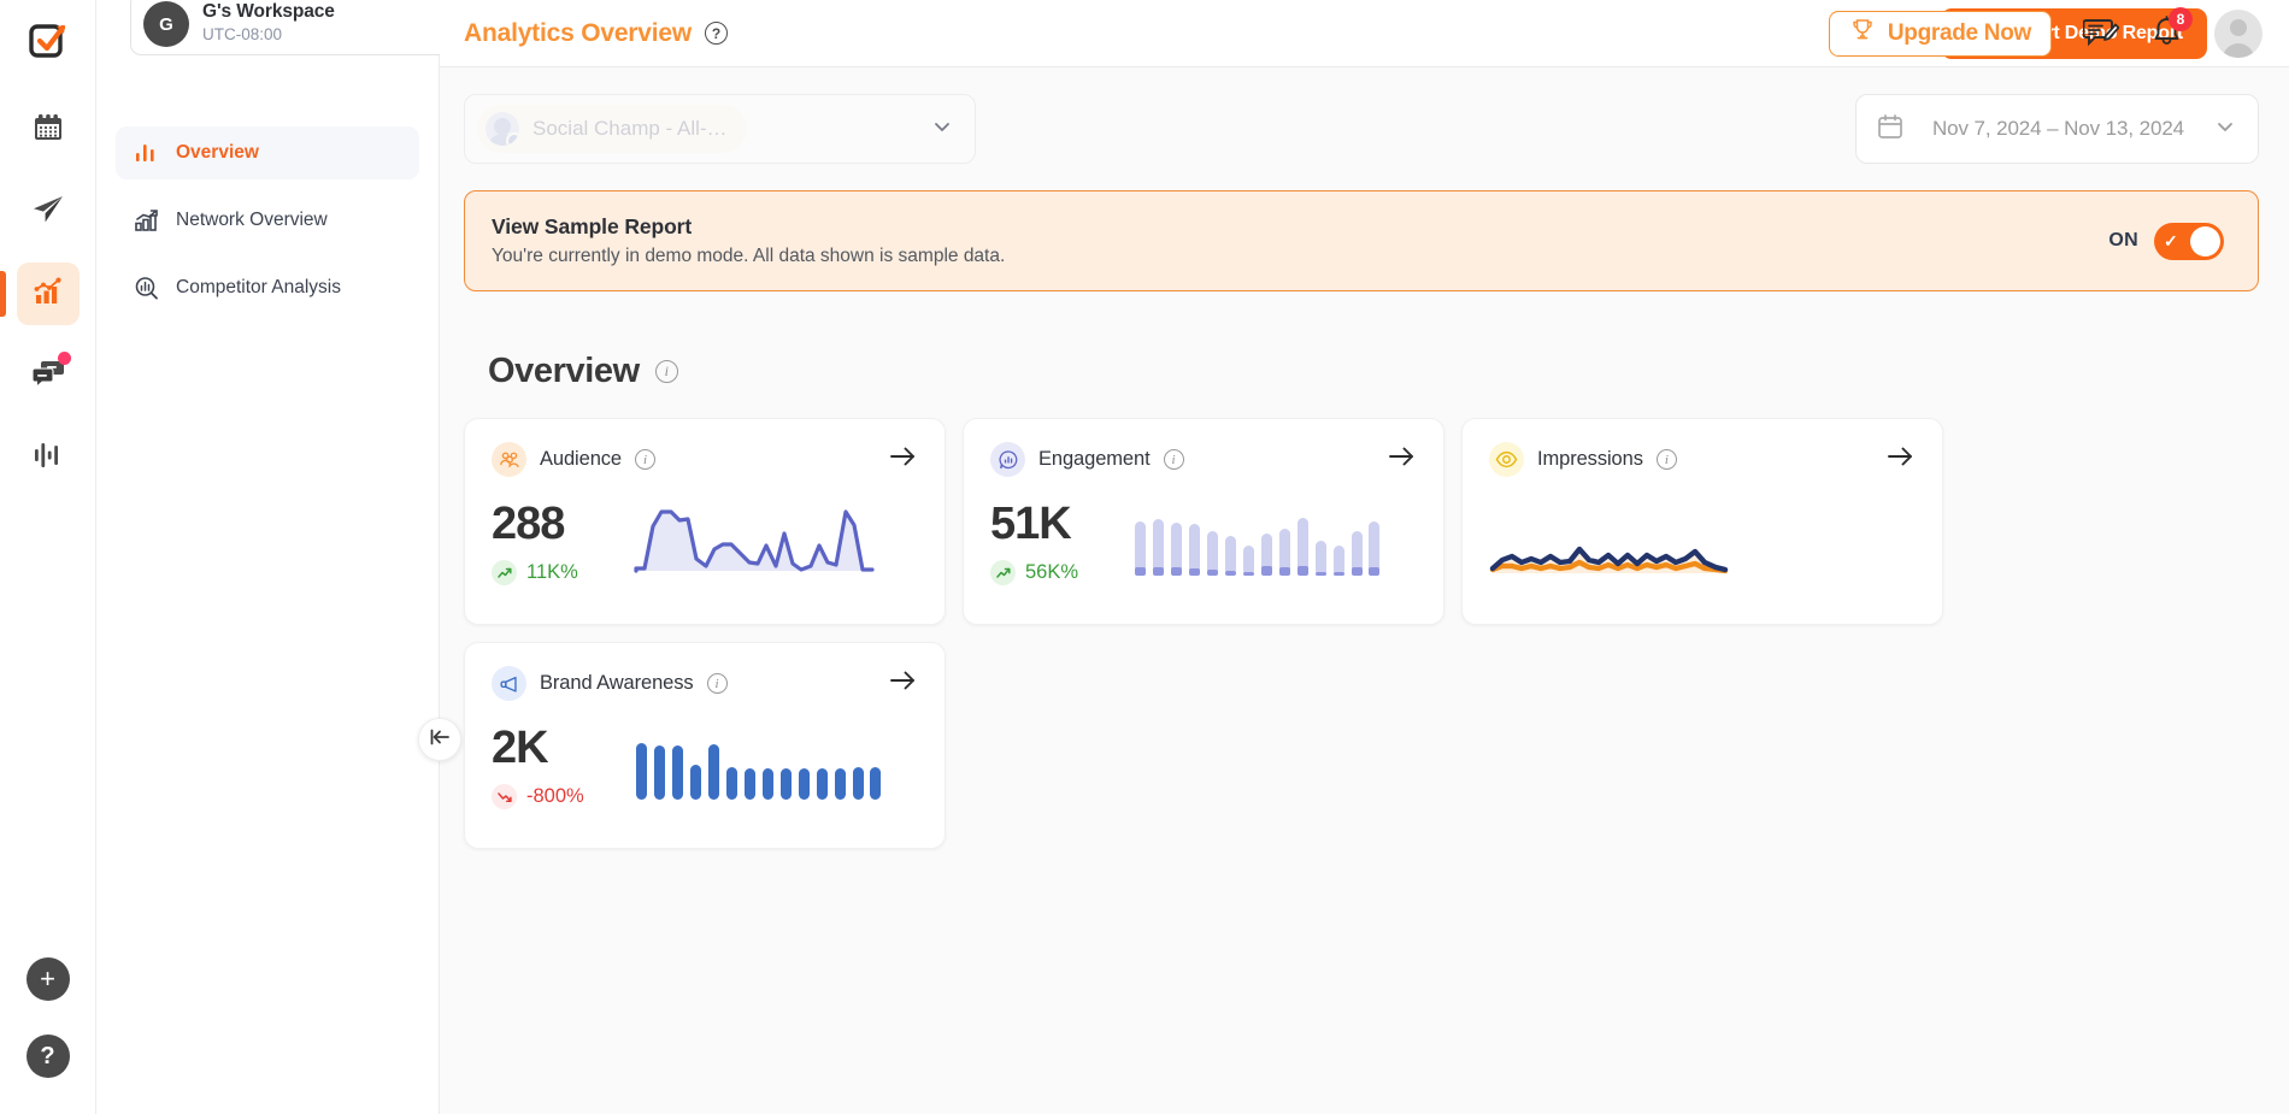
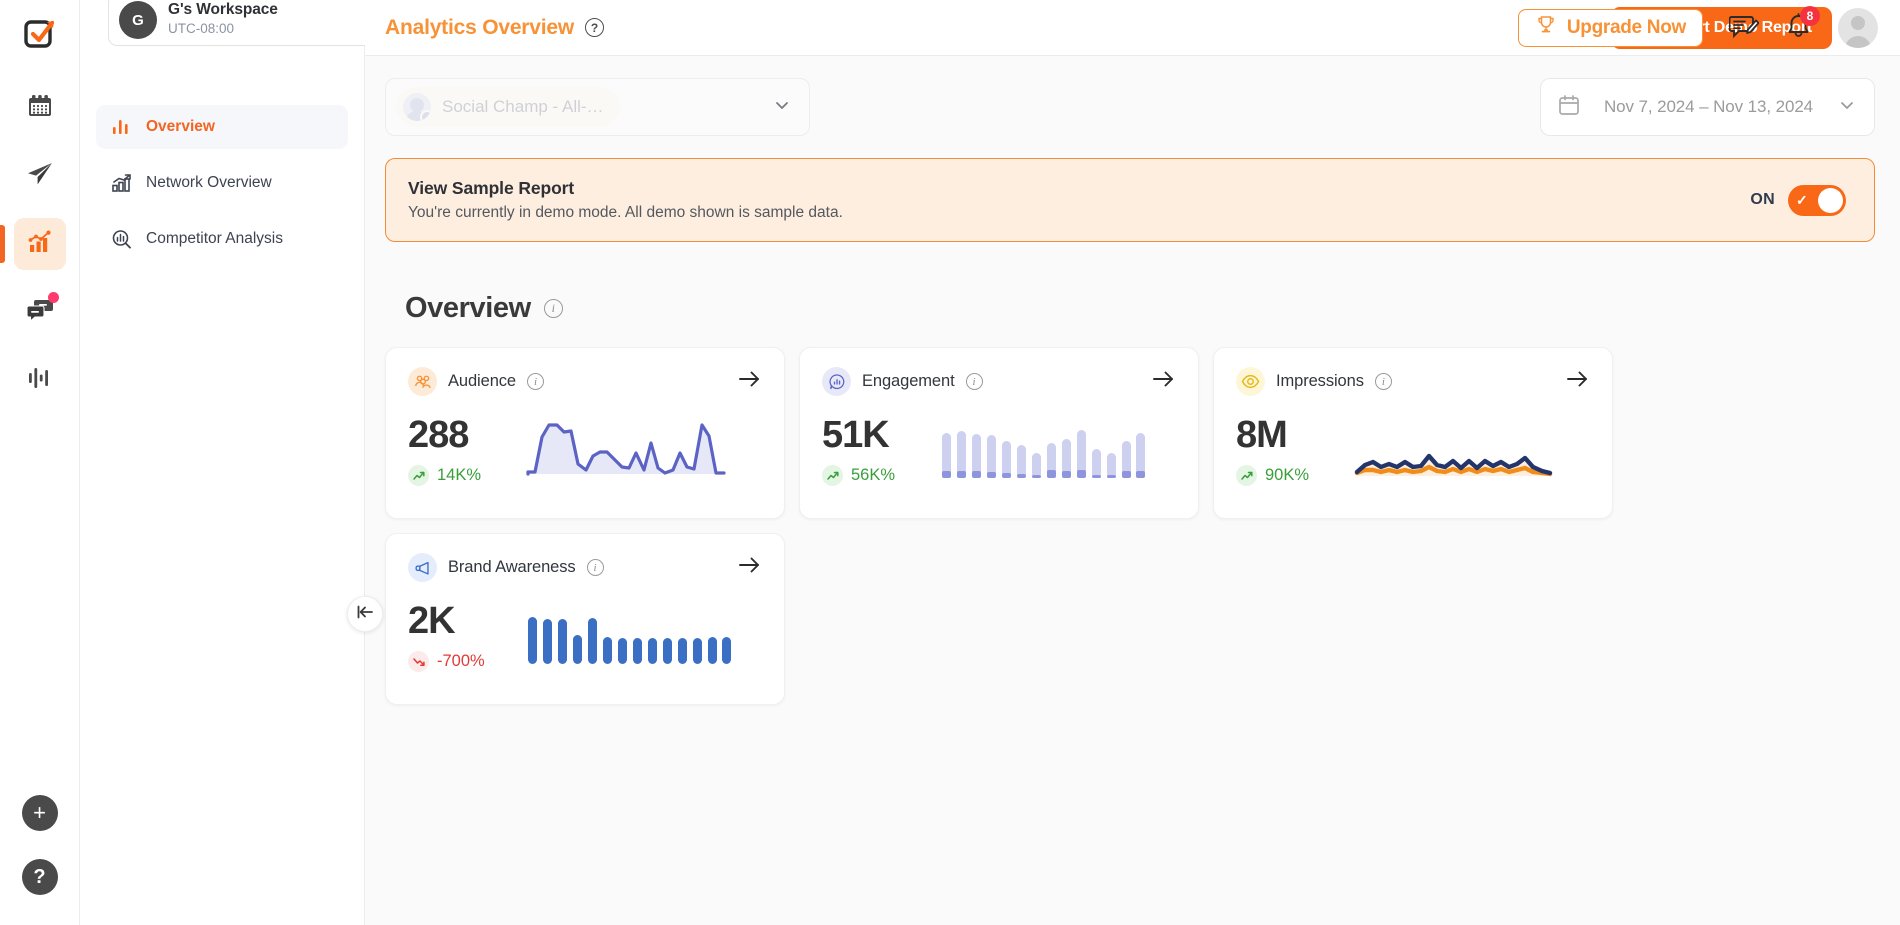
  +
  ?
  G
  G's Workspace
  UTC-08:00
  Overview
  Network Overview
  Competitor Analysis
  Analytics Overview
  ?
  Social Champ - All-…
  Nov 7, 2024 – Nov 13, 2024
  View Sample Report
- You're currently in demo mode. All data shown is sample data.
+ You're currently in demo mode. All demo shown is sample data.
  ON
  ✓
  Overview
  i
  Audience
  i
  288
- 11K%
+ 14K%
  Engagement
  i
  51K
  56K%
  Impressions
  i
+ 8M
+ 90K%
  Brand Awareness
  i
  2K
- -800%
+ -700%
  Upgrade Now
  8
